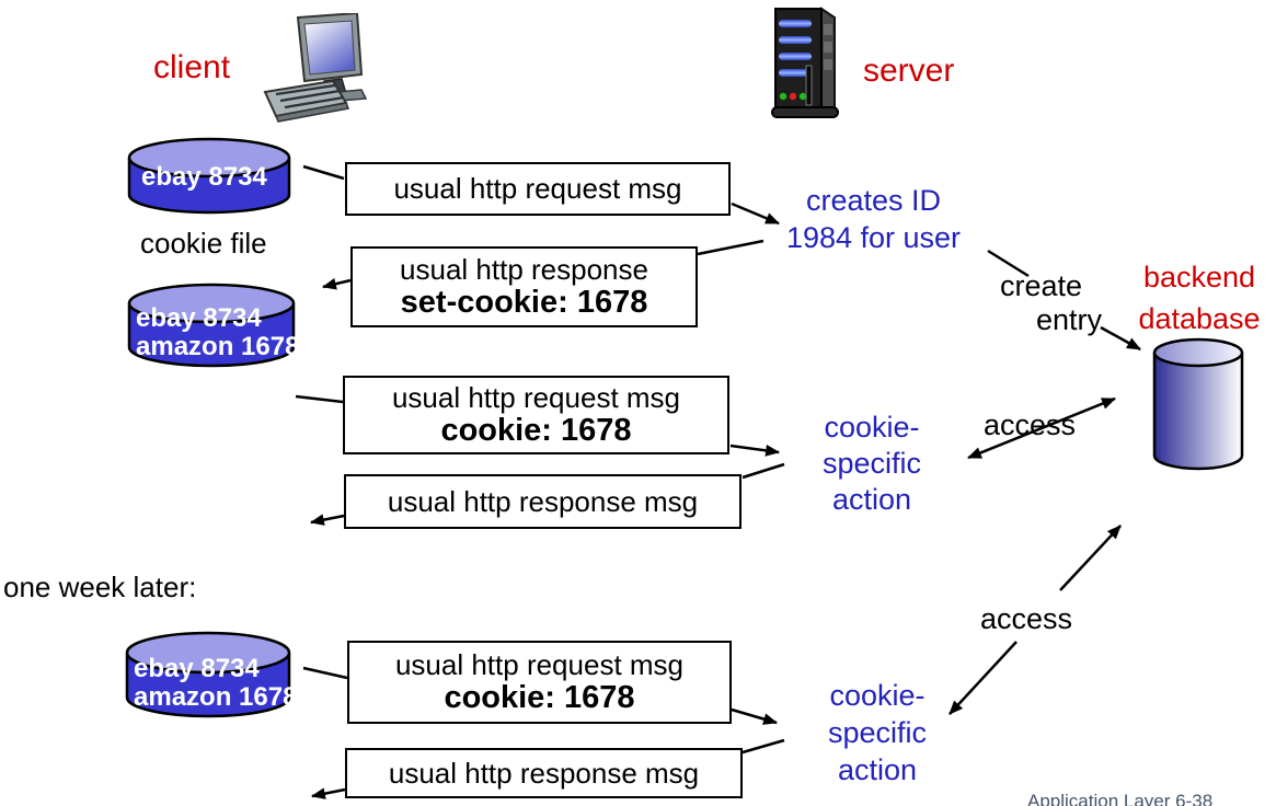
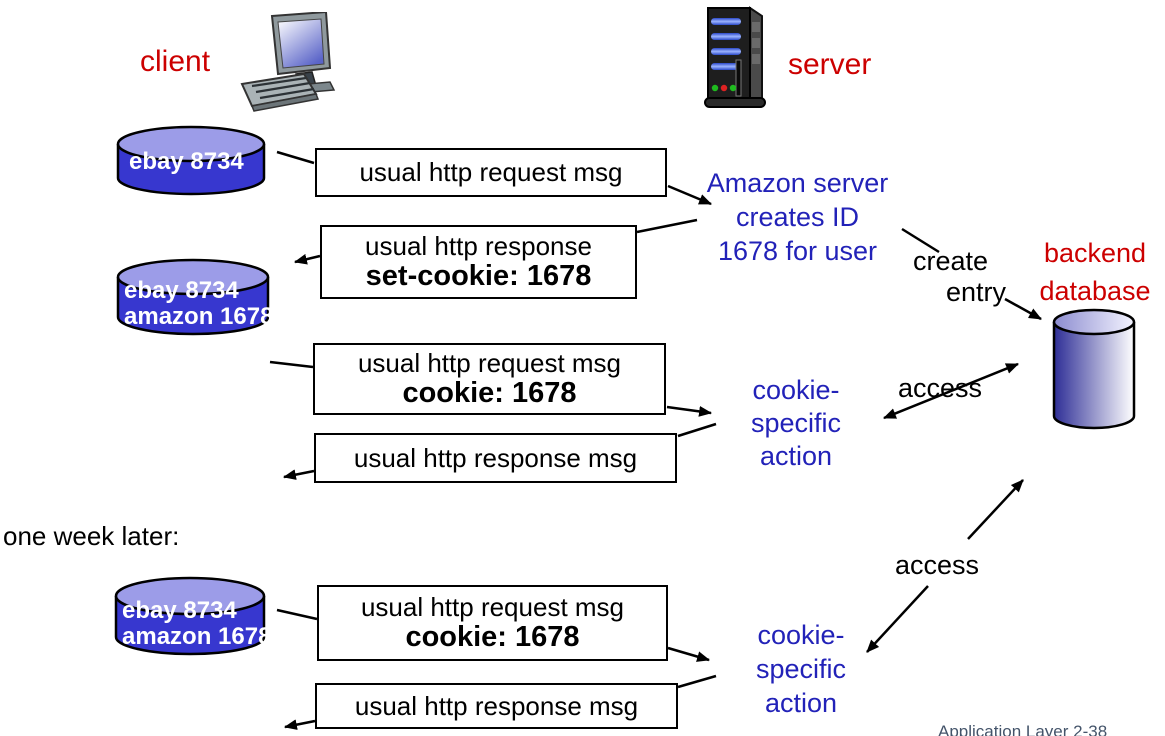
  client
  server
  ebay 8734
- cookie file
  ebay 8734
  amazon 1678
  ebay 8734
  amazon 1678
  usual http request msg
  usual http response
  set-cookie: 1678
  usual http request msg
  cookie: 1678
  usual http response msg
  usual http request msg
  cookie: 1678
  usual http response msg
+ Amazon server
  creates ID
- 1984 for user
+ 1678 for user
  create
  entry
  backend
  database
  cookie-
  specific
  action
  access
  one week later:
  access
  cookie-
  specific
  action
- Application Layer 6-38
+ Application Layer 2-38
